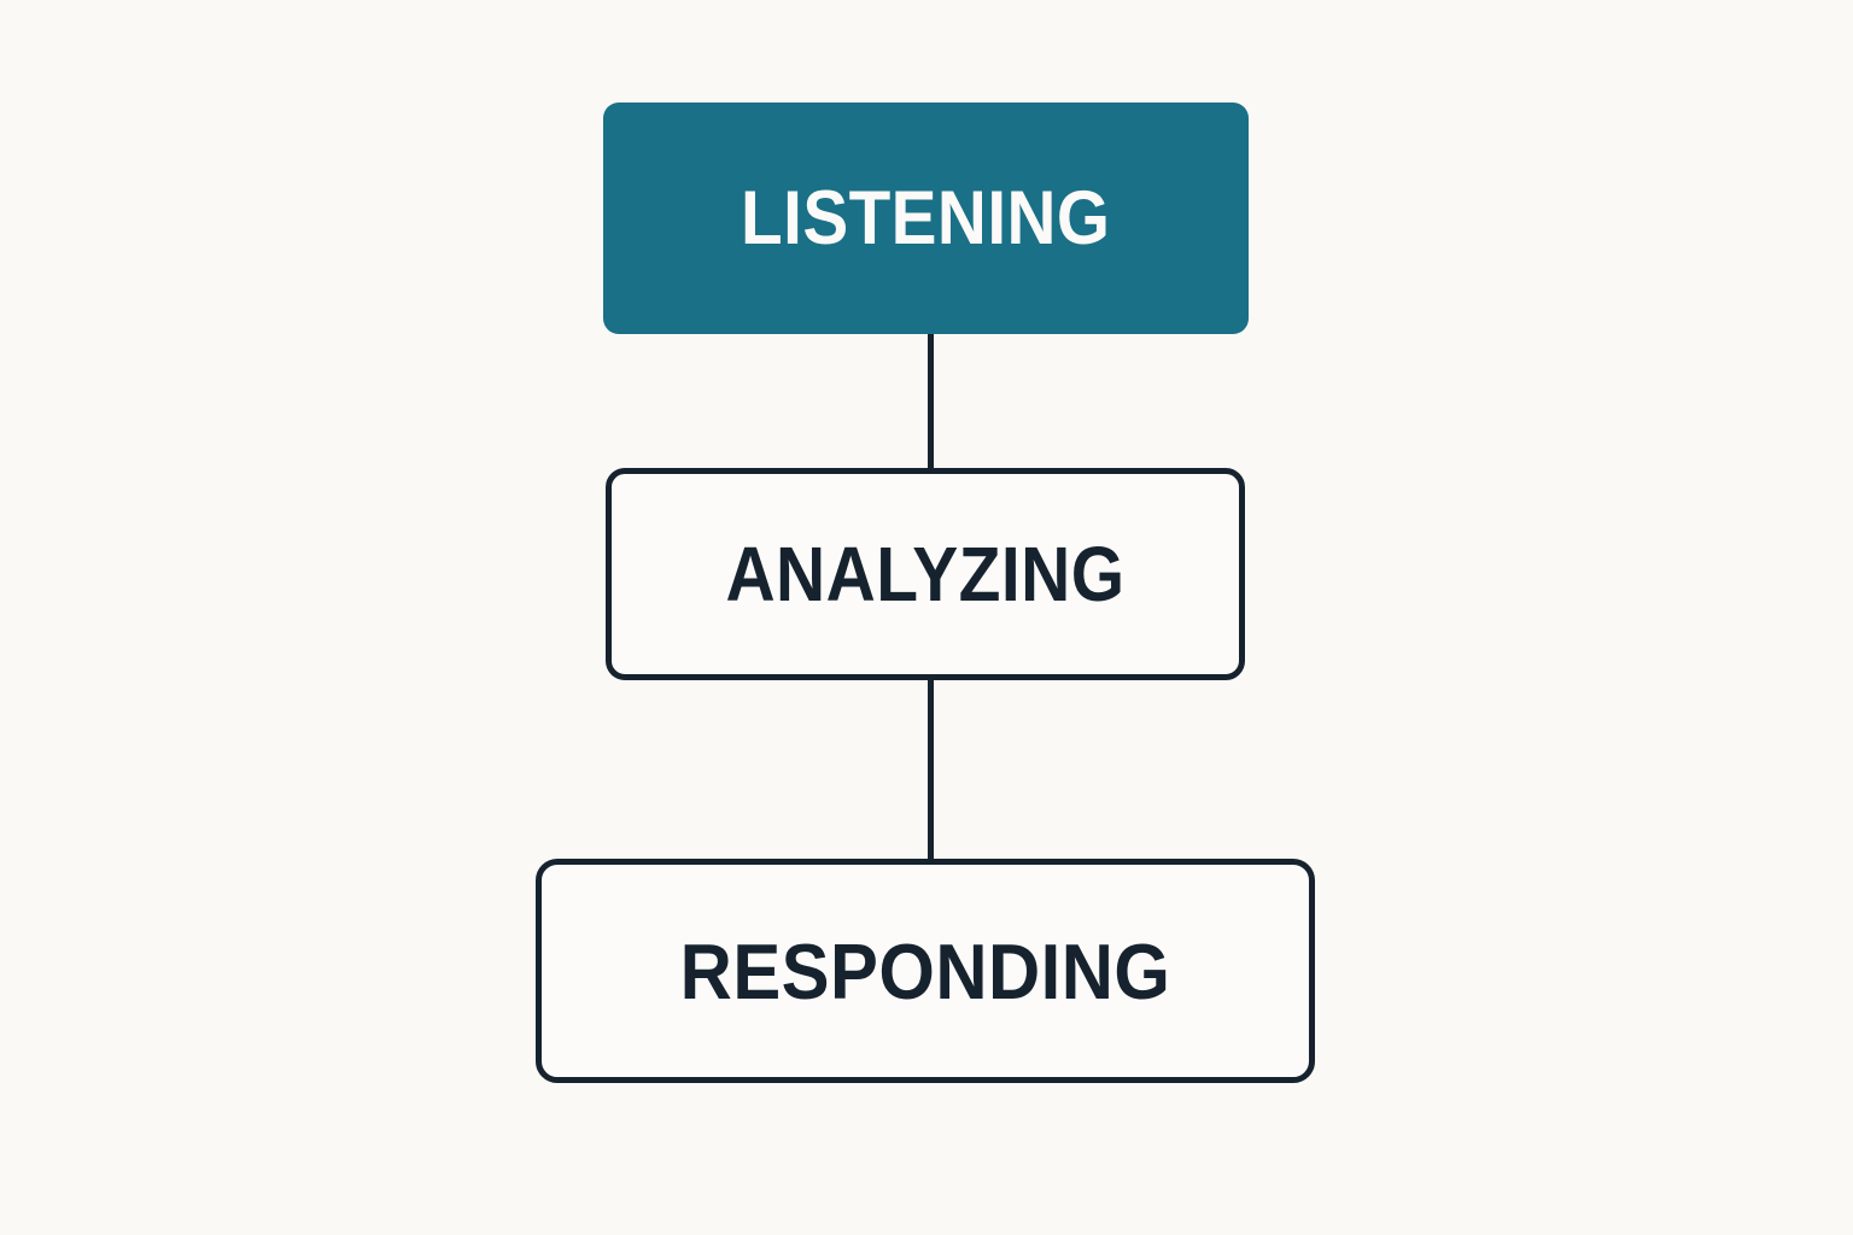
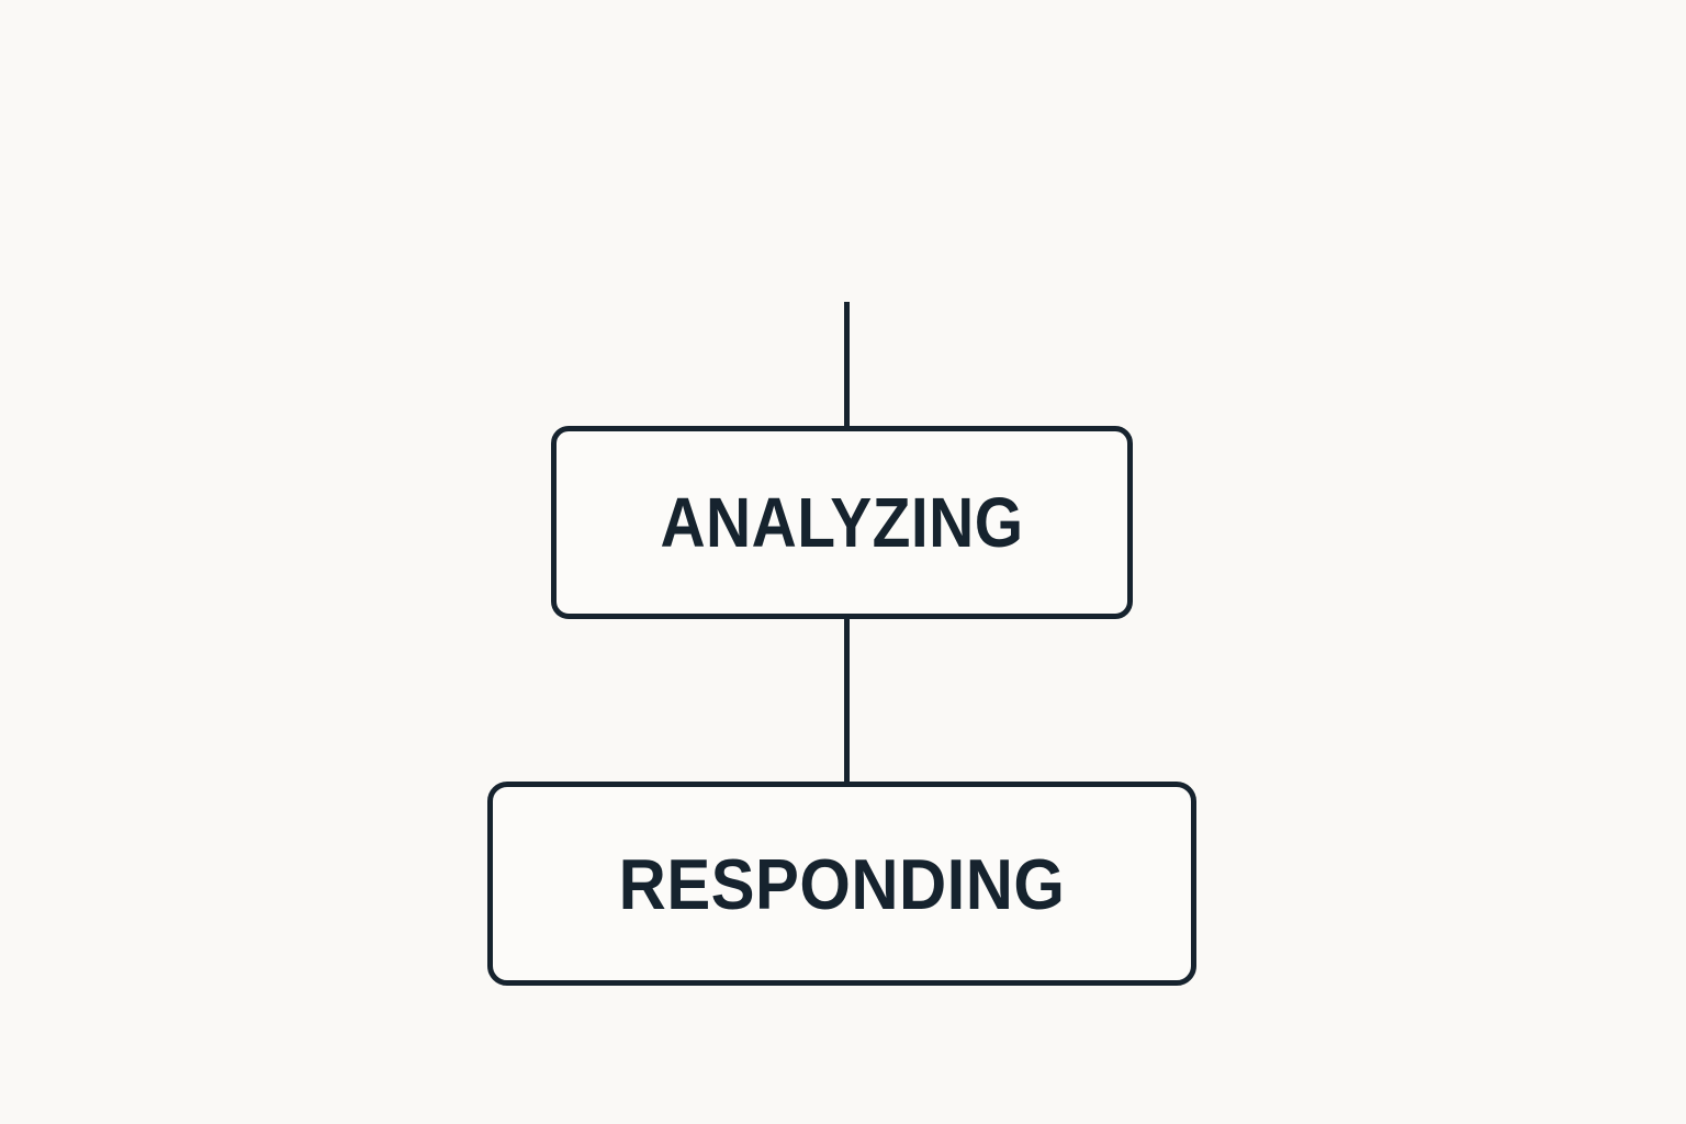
- LISTENING
  ANALYZING
  RESPONDING
